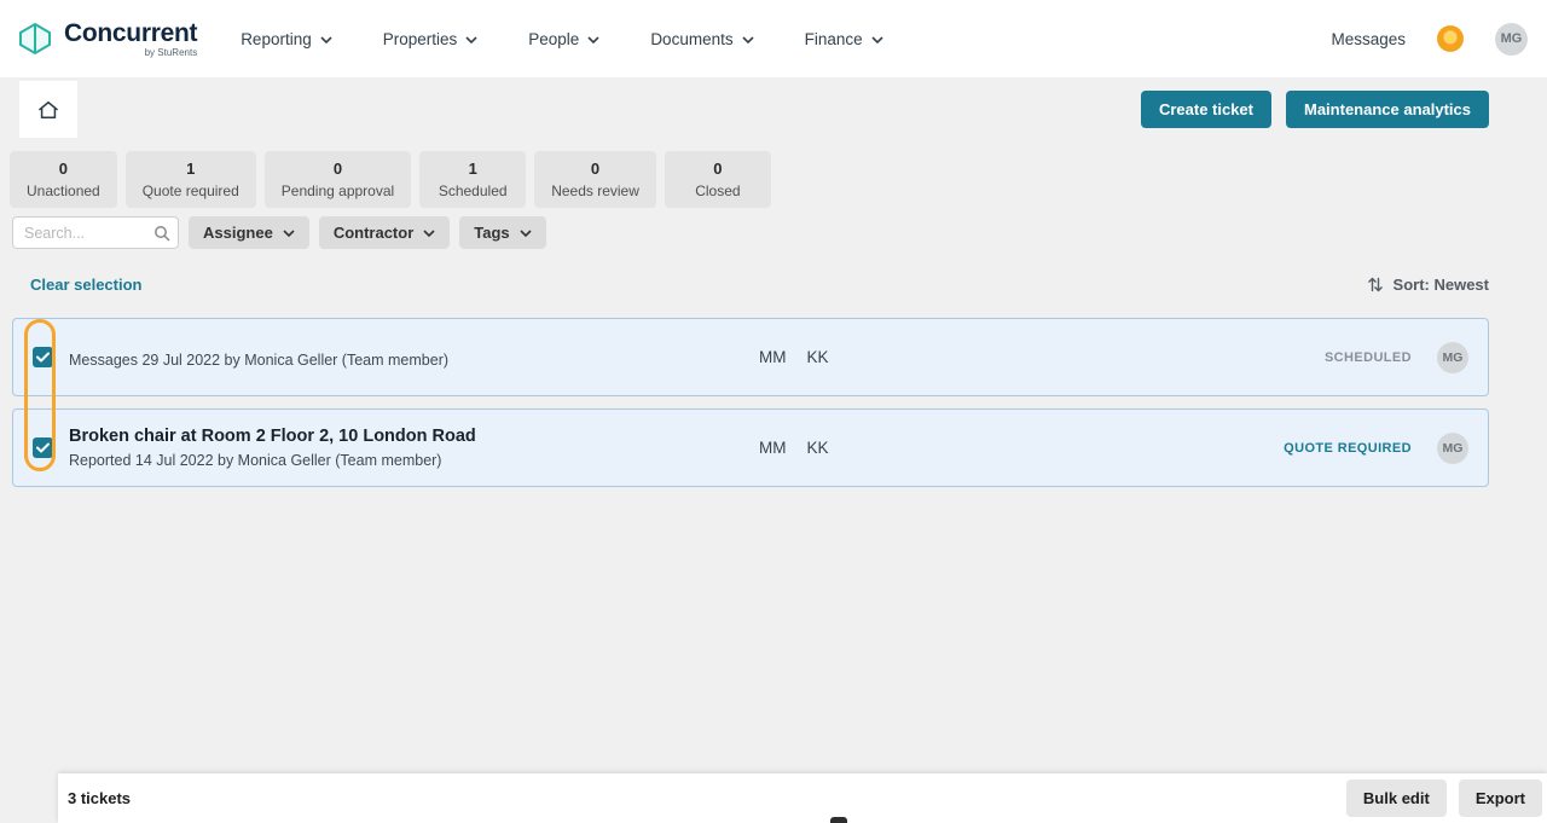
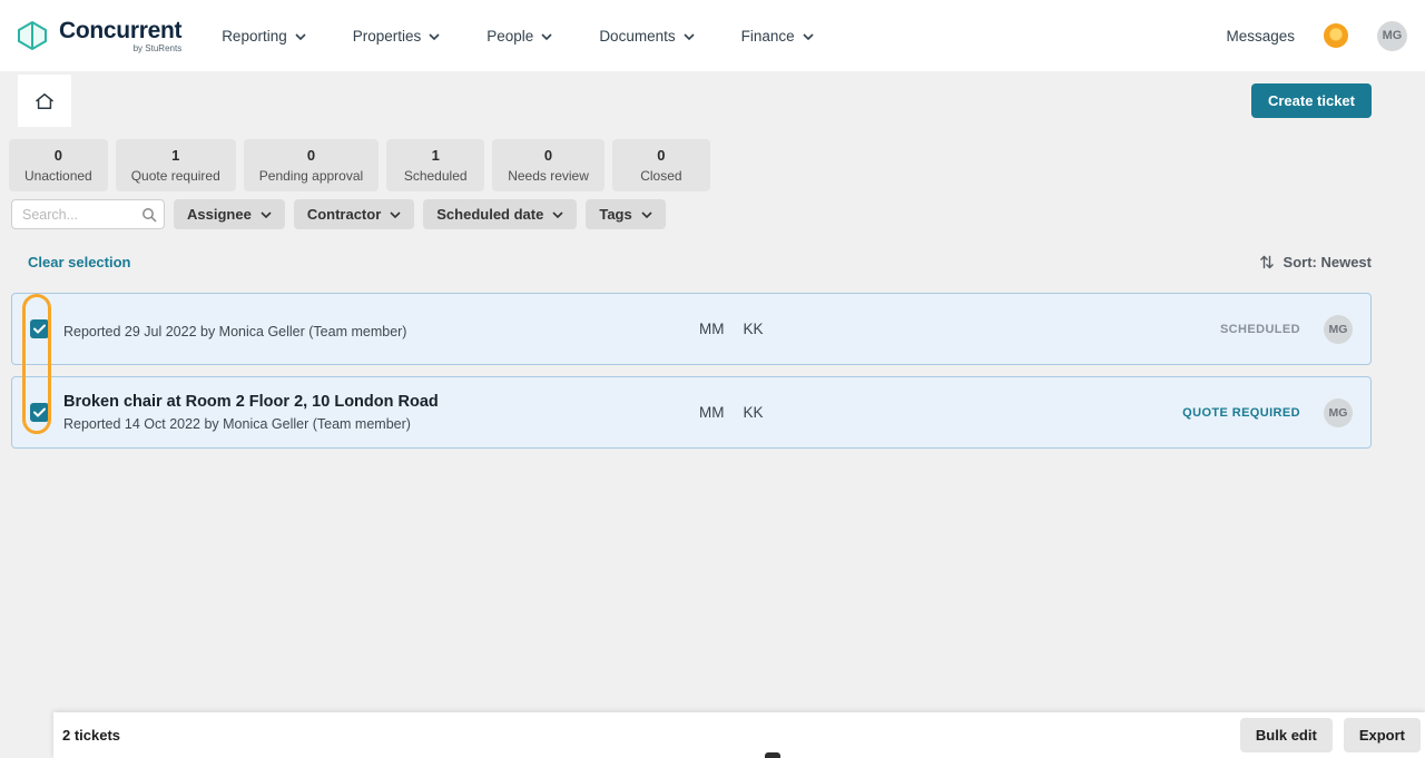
  Concurrent
  by StuRents
  Reporting
  Properties
  People
  Documents
  Finance
  Messages
  MG
  Create ticket
- Maintenance analytics
  0
  Unactioned
  1
  Quote required
  0
  Pending approval
  1
  Scheduled
  0
  Needs review
  0
  Closed
  Search...
  Assignee
  Contractor
+ Scheduled date
  Tags
  Clear selection
  Sort: Newest
- Messages 29 Jul 2022 by Monica Geller (Team member)
+ Reported 29 Jul 2022 by Monica Geller (Team member)
  MM
  KK
  SCHEDULED
  MG
  Broken chair at Room 2 Floor 2, 10 London Road
- Reported 14 Jul 2022 by Monica Geller (Team member)
+ Reported 14 Oct 2022 by Monica Geller (Team member)
  MM
  KK
  QUOTE REQUIRED
  MG
- 3 tickets
+ 2 tickets
  Bulk edit
  Export
